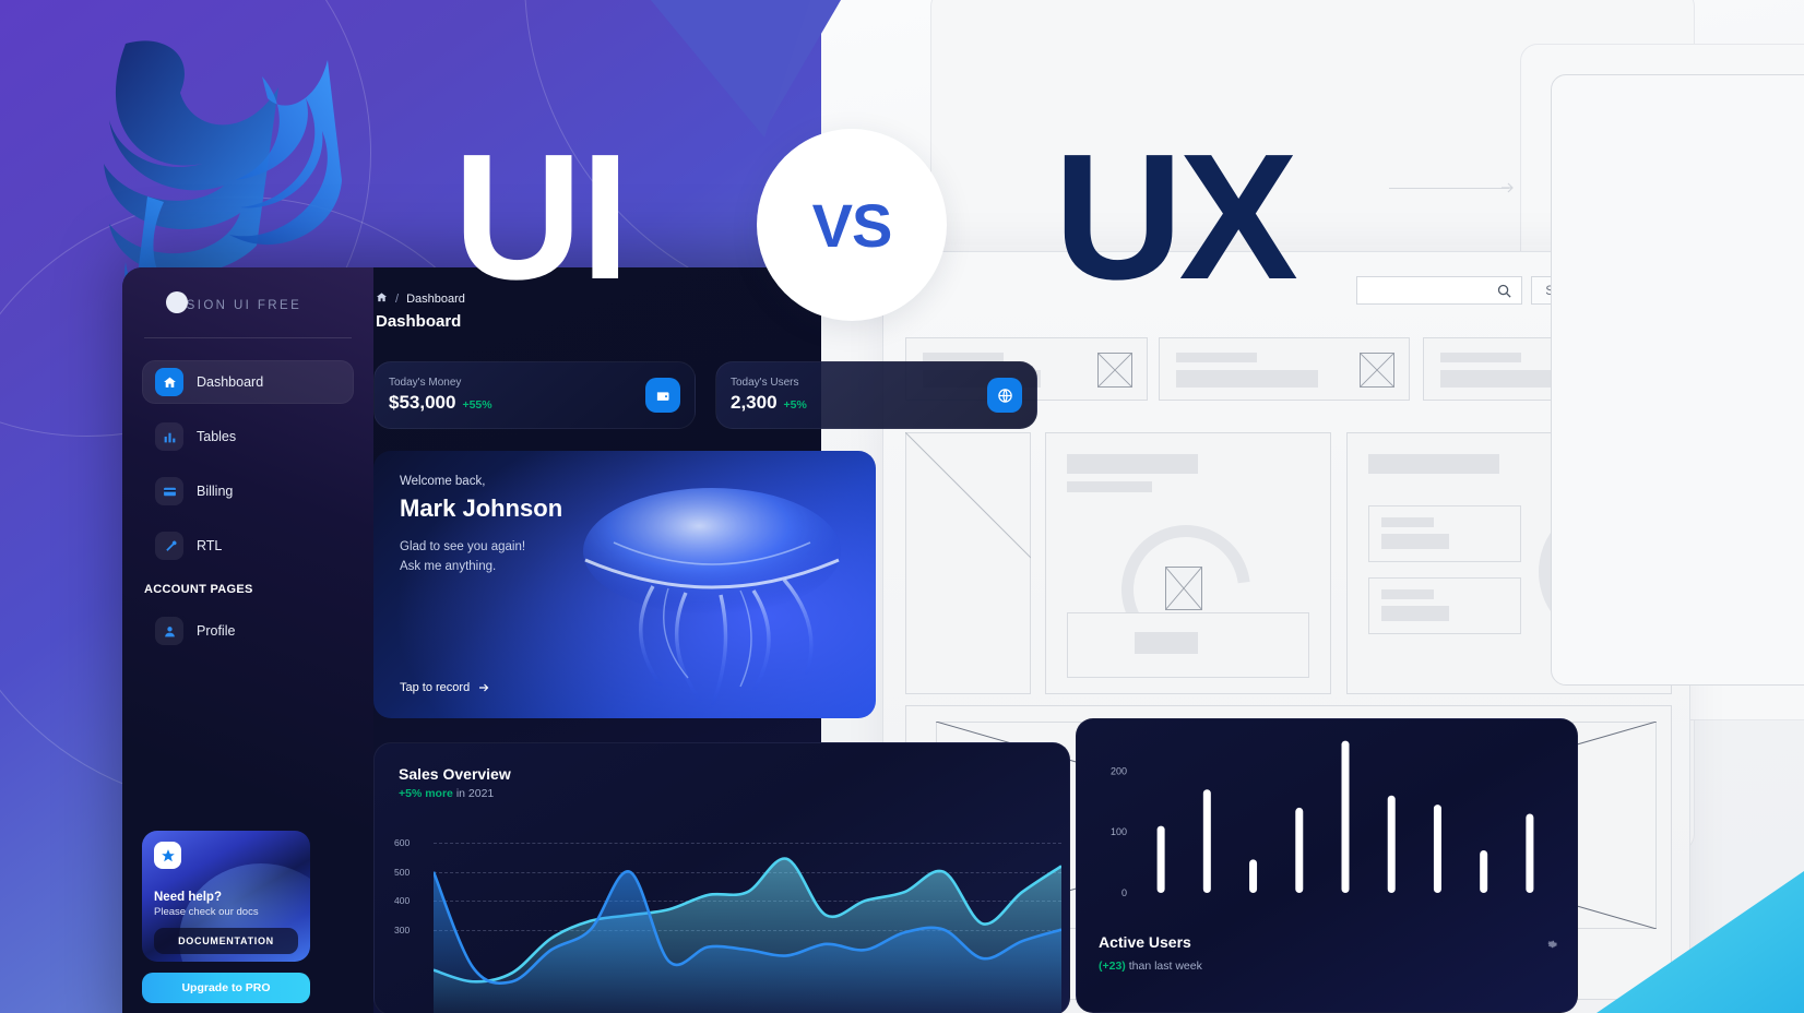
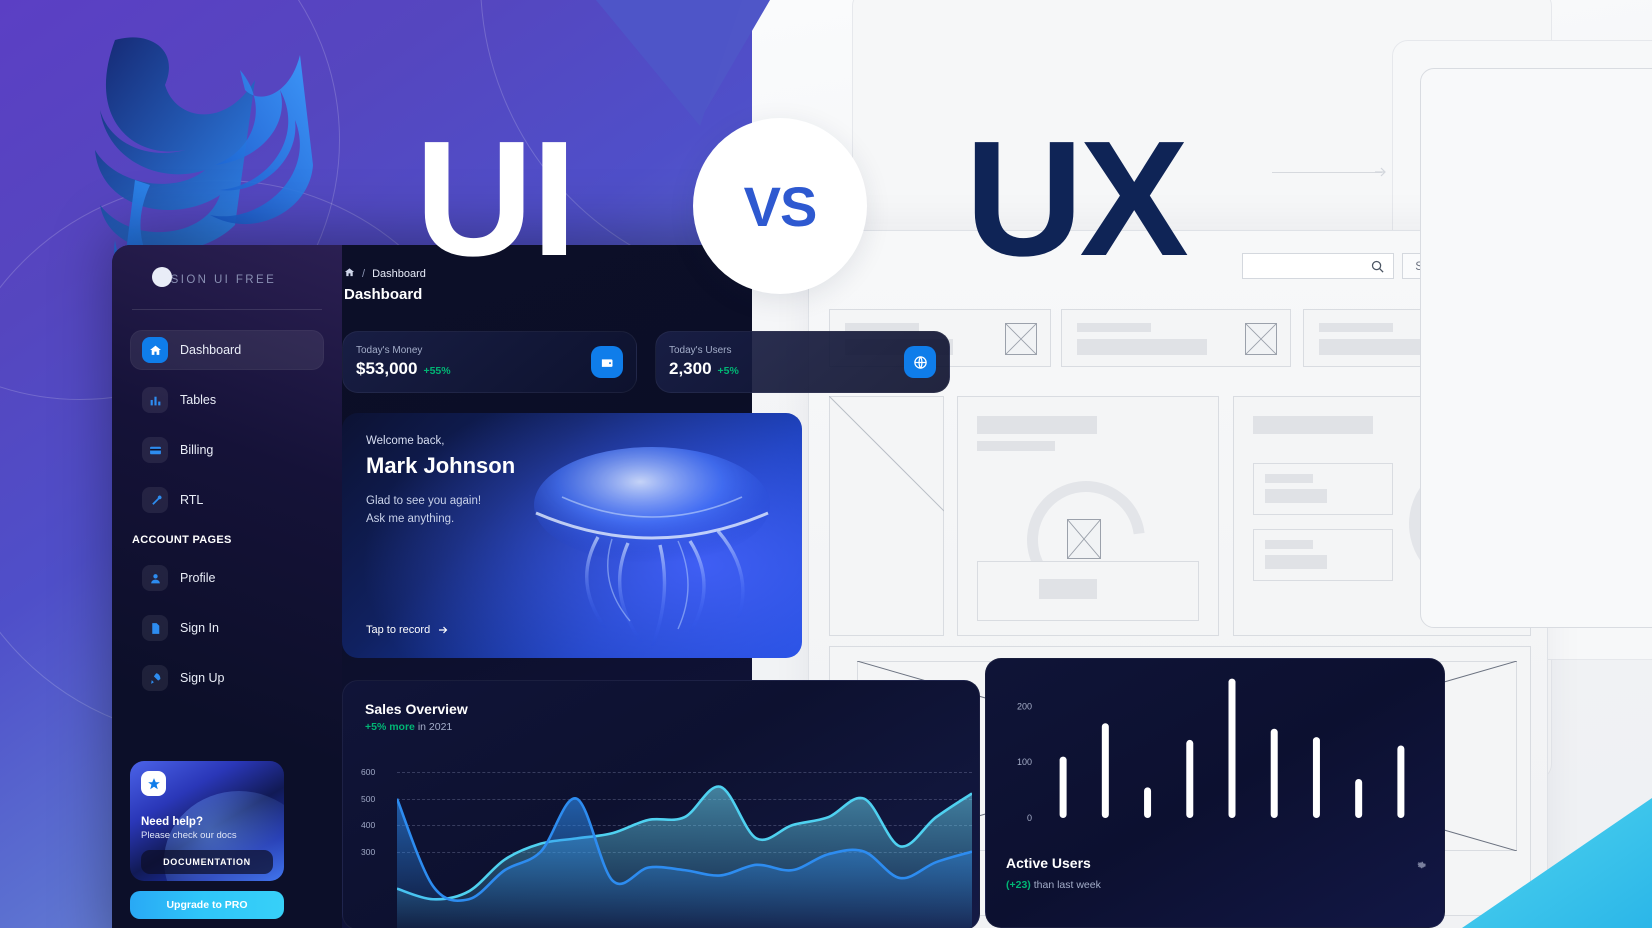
  SION UI FREE
  Dashboard
  Tables
  Billing
  RTL
  ACCOUNT PAGES
  Profile
+ Sign In
+ Sign Up
  Need help?
  Please check our docs
  DOCUMENTATION
  Upgrade to PRO
  /
  Dashboard
  Dashboard
  Today's Money
  $53,000
  +55%
  Today's Users
  2,300
  +5%
  Welcome back,
  Mark Johnson
  Glad to see you again!
  Ask me anything.
  Tap to record
  Sales Overview
  +5% more in 2021
  600
  500
  400
  300
  200
  100
  0
  Active Users
  (+23) than last week
  UI
  VS
  UX
